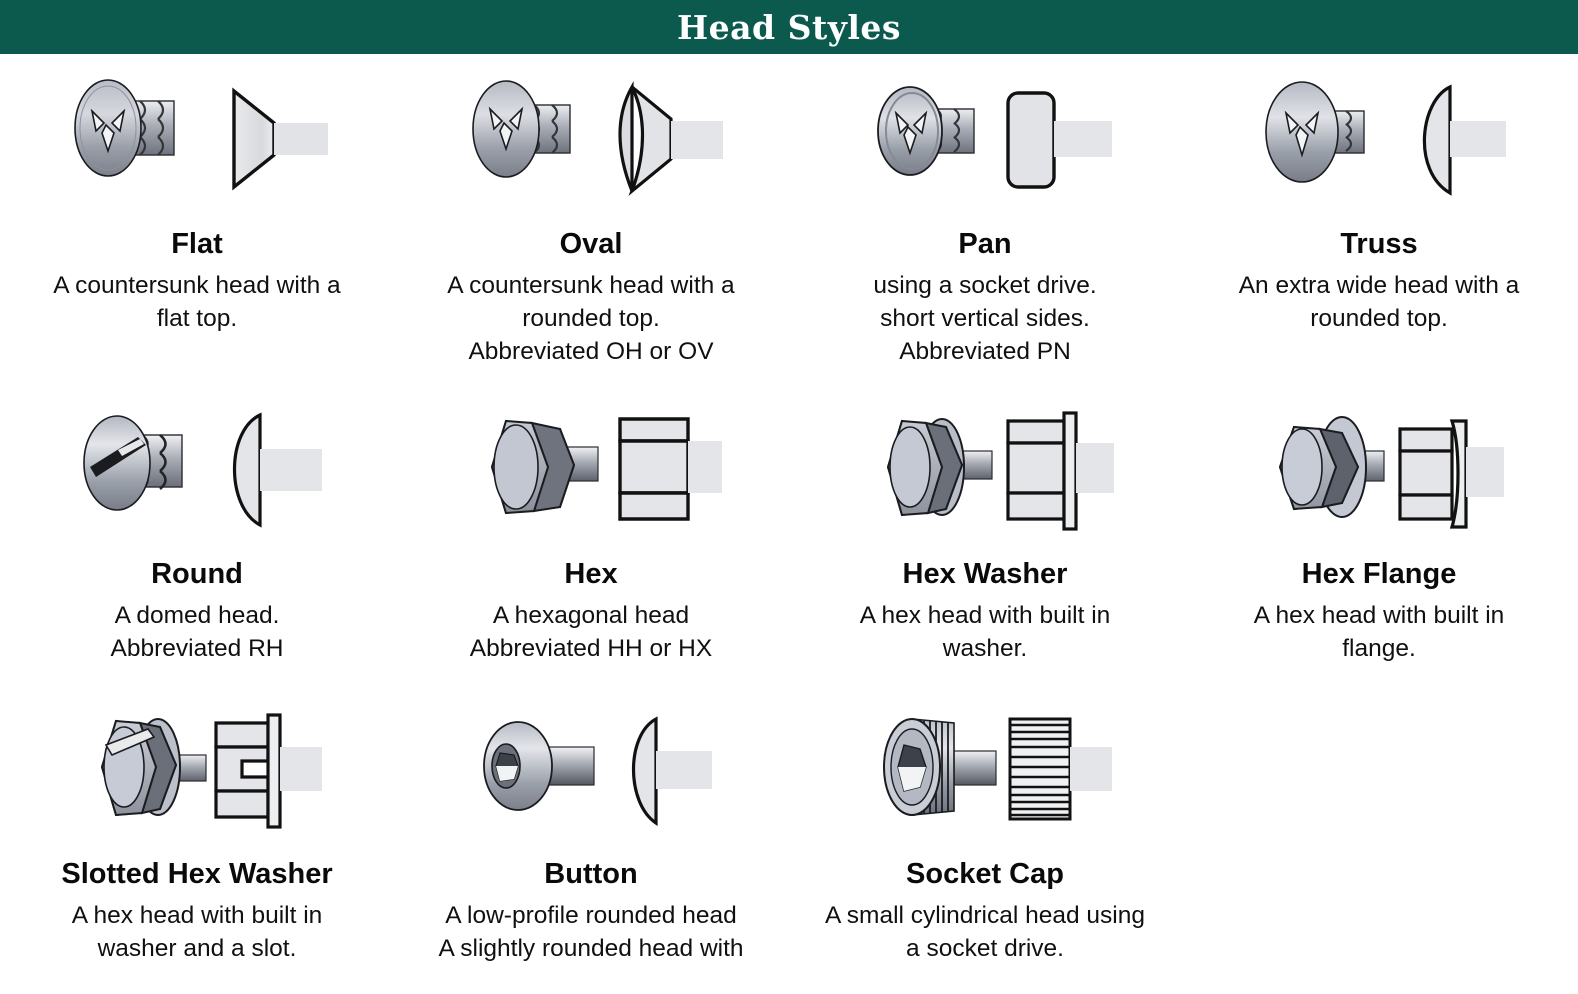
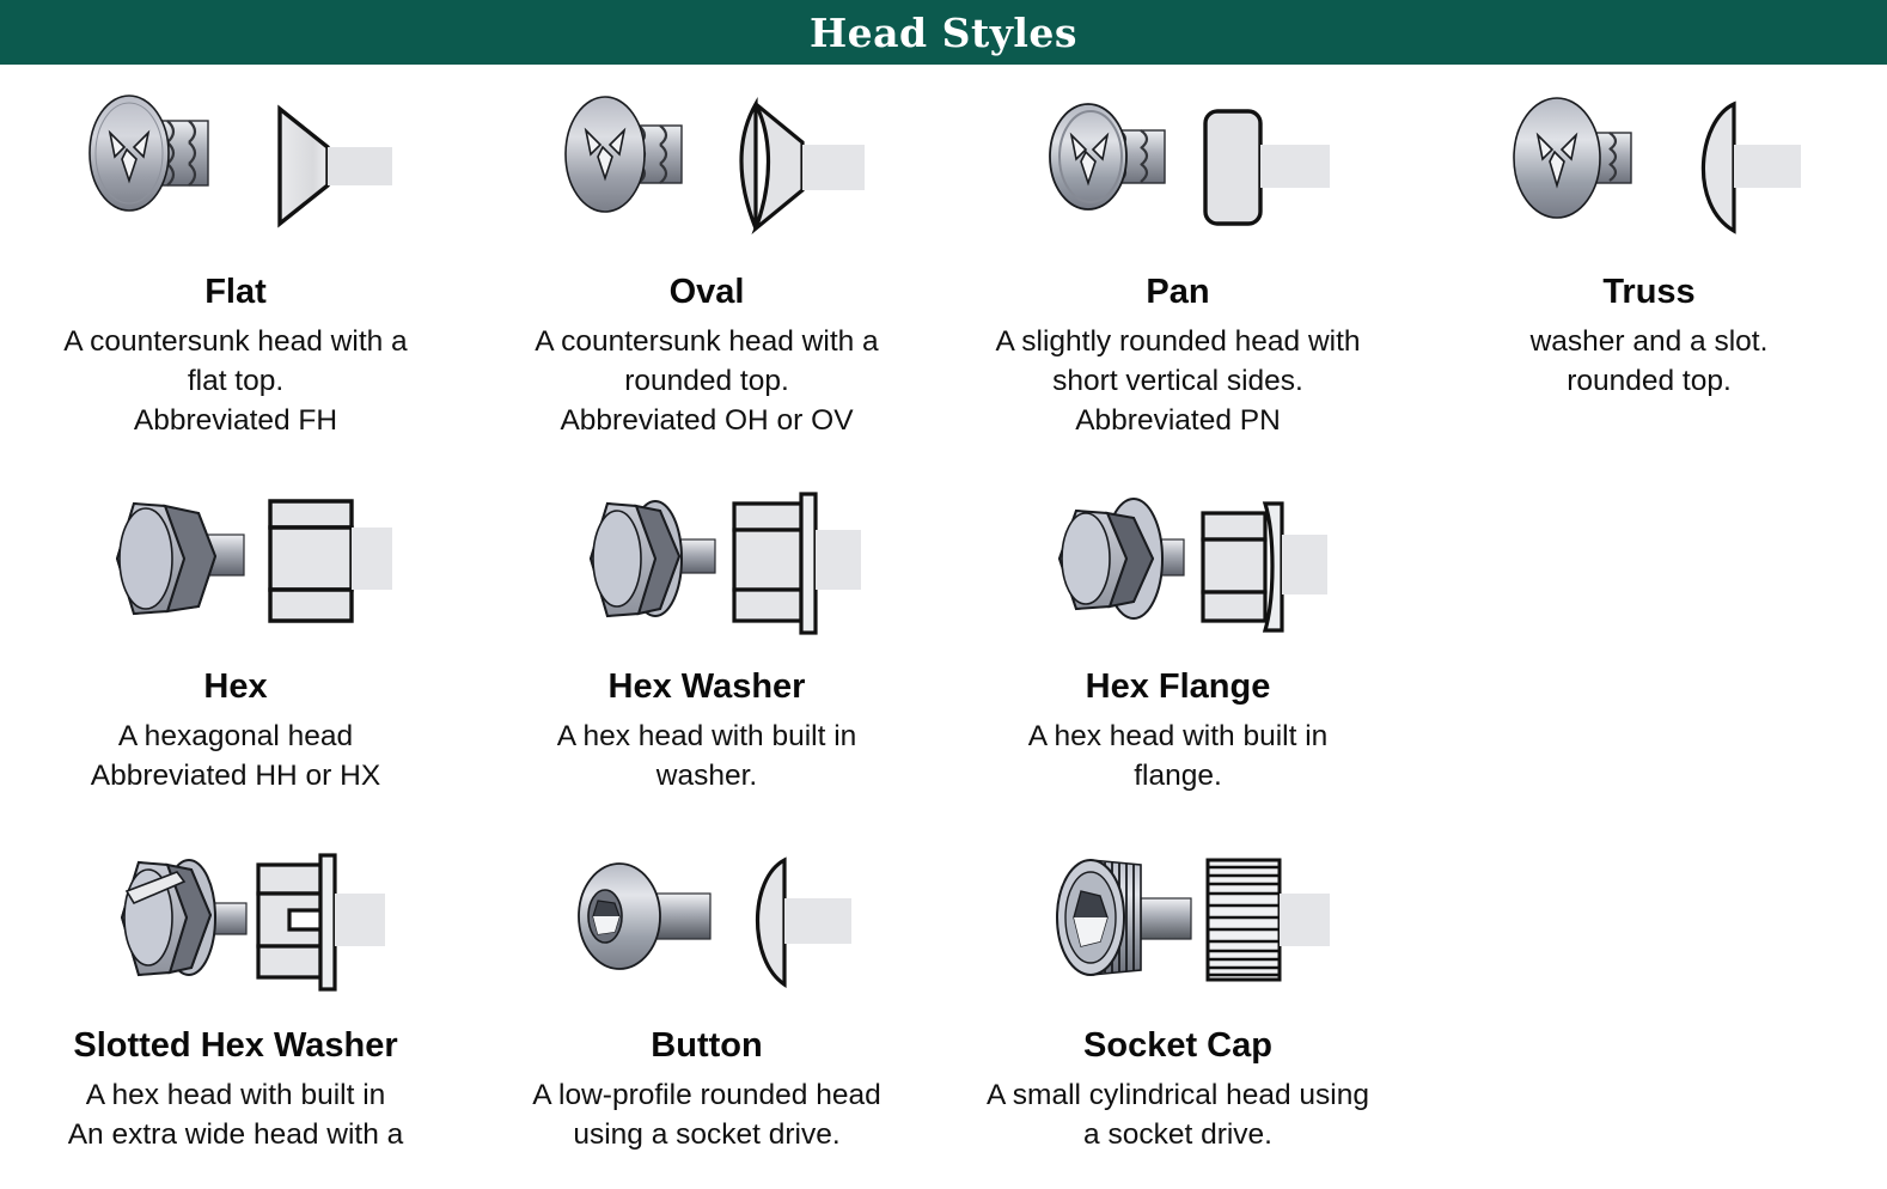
  Head Styles
  Flat
  A countersunk head with a
  flat top.
+ Abbreviated FH
  Oval
  A countersunk head with a
  rounded top.
  Abbreviated OH or OV
  Pan
- using a socket drive.
+ A slightly rounded head with
  short vertical sides.
  Abbreviated PN
  Truss
- An extra wide head with a
+ washer and a slot.
  rounded top.
- Round
- A domed head.
- Abbreviated RH
  Hex
  A hexagonal head
  Abbreviated HH or HX
  Hex Washer
  A hex head with built in
  washer.
  Hex Flange
  A hex head with built in
  flange.
  Slotted Hex Washer
  A hex head with built in
- washer and a slot.
+ An extra wide head with a
  Button
  A low-profile rounded head
- A slightly rounded head with
+ using a socket drive.
  Socket Cap
  A small cylindrical head using
  a socket drive.
